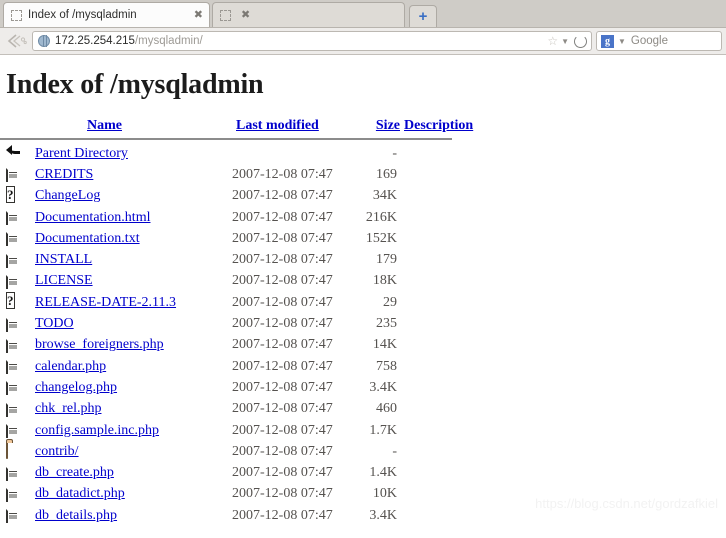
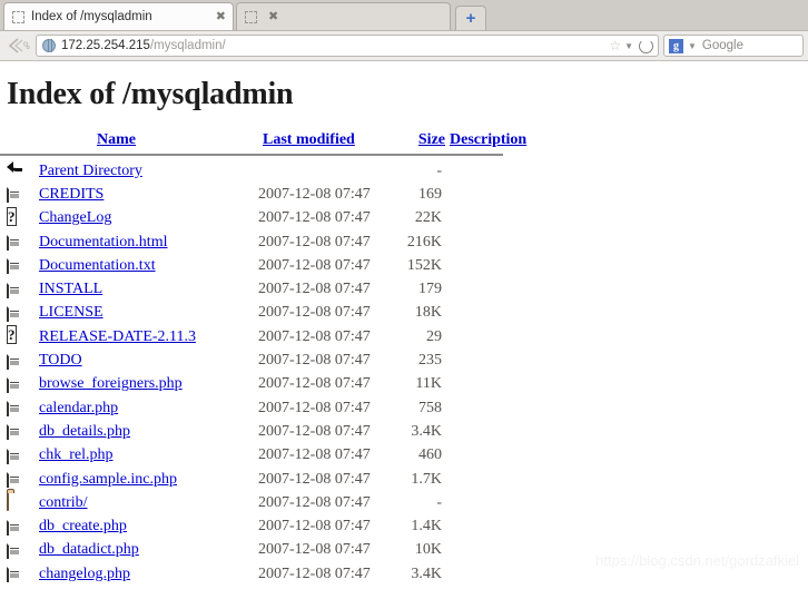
  Index of /mysqladmin
  ✖
  ✖
  +
  172.25.254.215
  /mysqladmin/
  ☆
  ▼
  g
  ▼
  Google
  Index of /mysqladmin
  Name	Last modified	Size	Description
  	Parent Directory		-
  	CREDITS	2007-12-08 07:47	169
- ?	ChangeLog	2007-12-08 07:47	34K
+ ?	ChangeLog	2007-12-08 07:47	22K
  	Documentation.html	2007-12-08 07:47	216K
  	Documentation.txt	2007-12-08 07:47	152K
  	INSTALL	2007-12-08 07:47	179
  	LICENSE	2007-12-08 07:47	18K
  ?	RELEASE-DATE-2.11.3	2007-12-08 07:47	29
  	TODO	2007-12-08 07:47	235
- 	browse_foreigners.php	2007-12-08 07:47	14K
+ 	browse_foreigners.php	2007-12-08 07:47	11K
  	calendar.php	2007-12-08 07:47	758
- 	changelog.php	2007-12-08 07:47	3.4K
+ 	db_details.php	2007-12-08 07:47	3.4K
  	chk_rel.php	2007-12-08 07:47	460
  	config.sample.inc.php	2007-12-08 07:47	1.7K
  	contrib/	2007-12-08 07:47	-
  	db_create.php	2007-12-08 07:47	1.4K
  	db_datadict.php	2007-12-08 07:47	10K
- 	db_details.php	2007-12-08 07:47	3.4K
+ 	changelog.php	2007-12-08 07:47	3.4K
